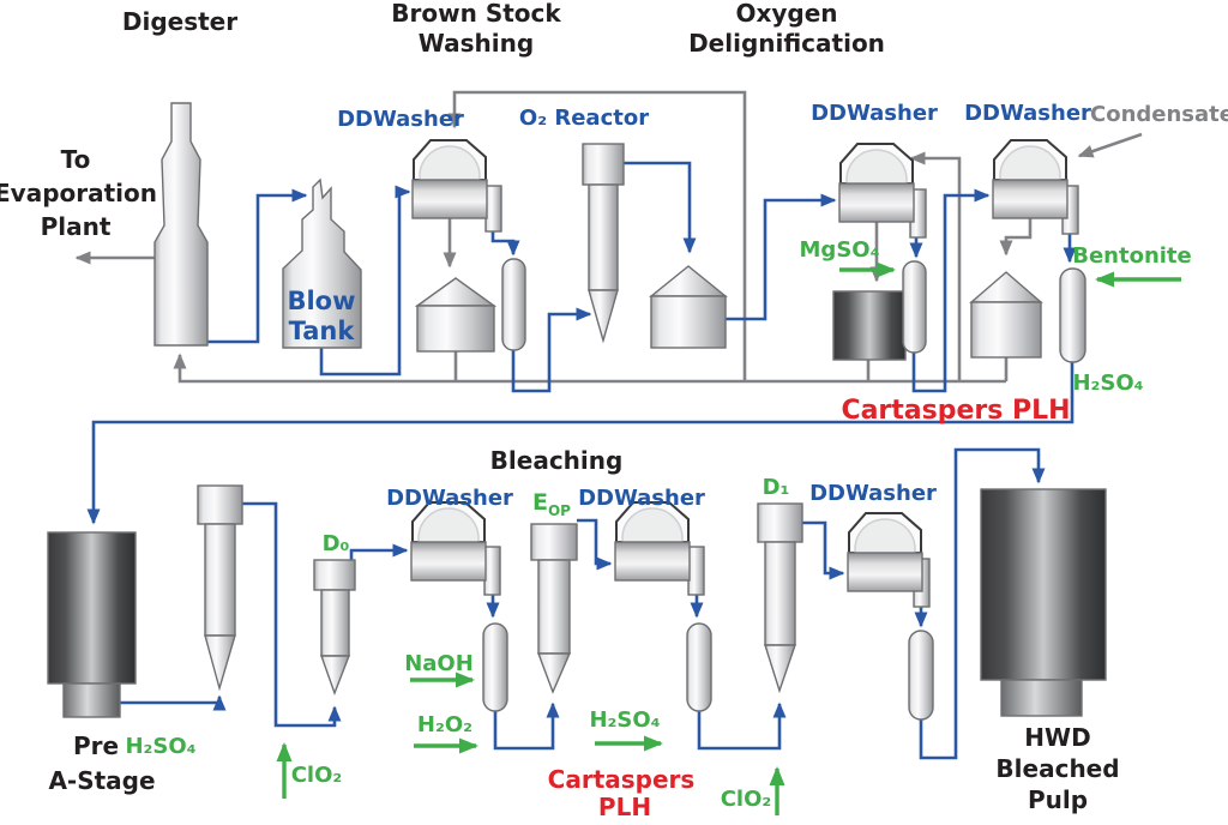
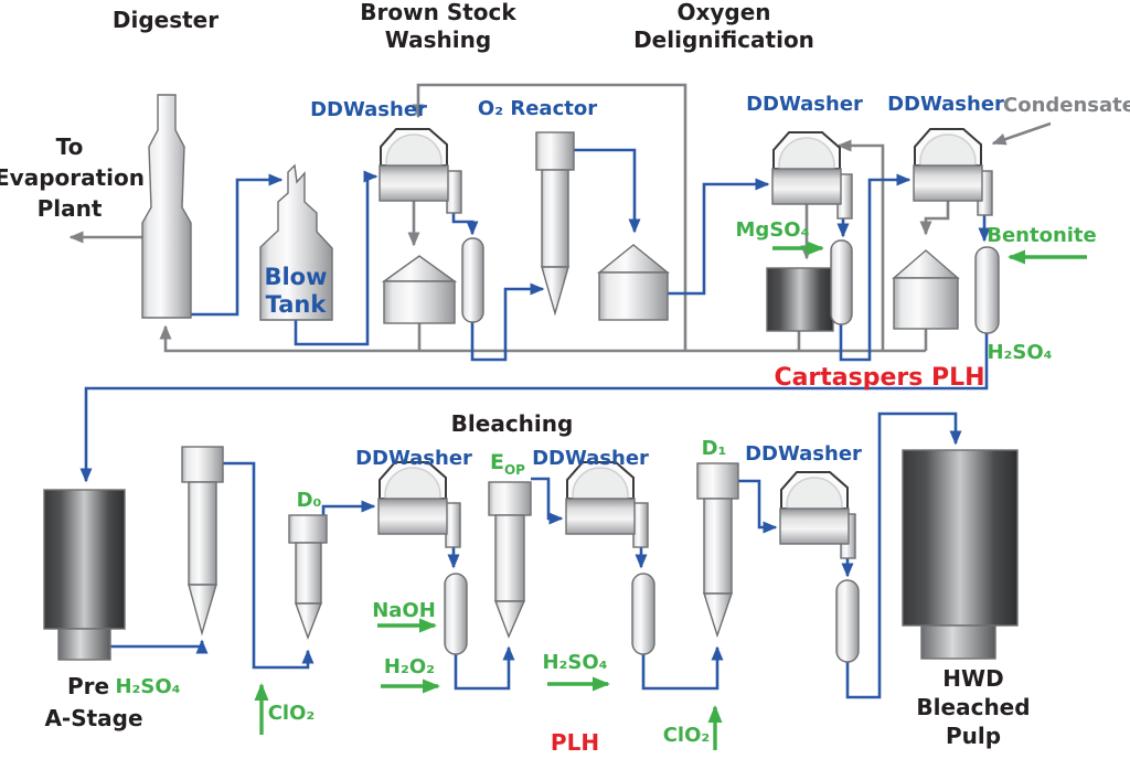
  Digester
  Brown Stock
  Washing
  Oxygen
  Delignification
  Bleaching
  DDWasher
  O₂ Reactor
  DDWasher
  DDWasher
  DDWasher
  DDWasher
  DDWasher
  Blow
  Tank
  Condensate
  MgSO₄
  Bentonite
  H₂SO₄
  H₂SO₄
  ClO₂
  NaOH
  H₂O₂
  H₂SO₄
  ClO₂
  D₀
  D₁
  EOP
  Cartaspers PLH
- Cartaspers
  PLH
  To
  Evaporation
  Plant
  Pre
  A-Stage
  HWD
  Bleached
  Pulp
